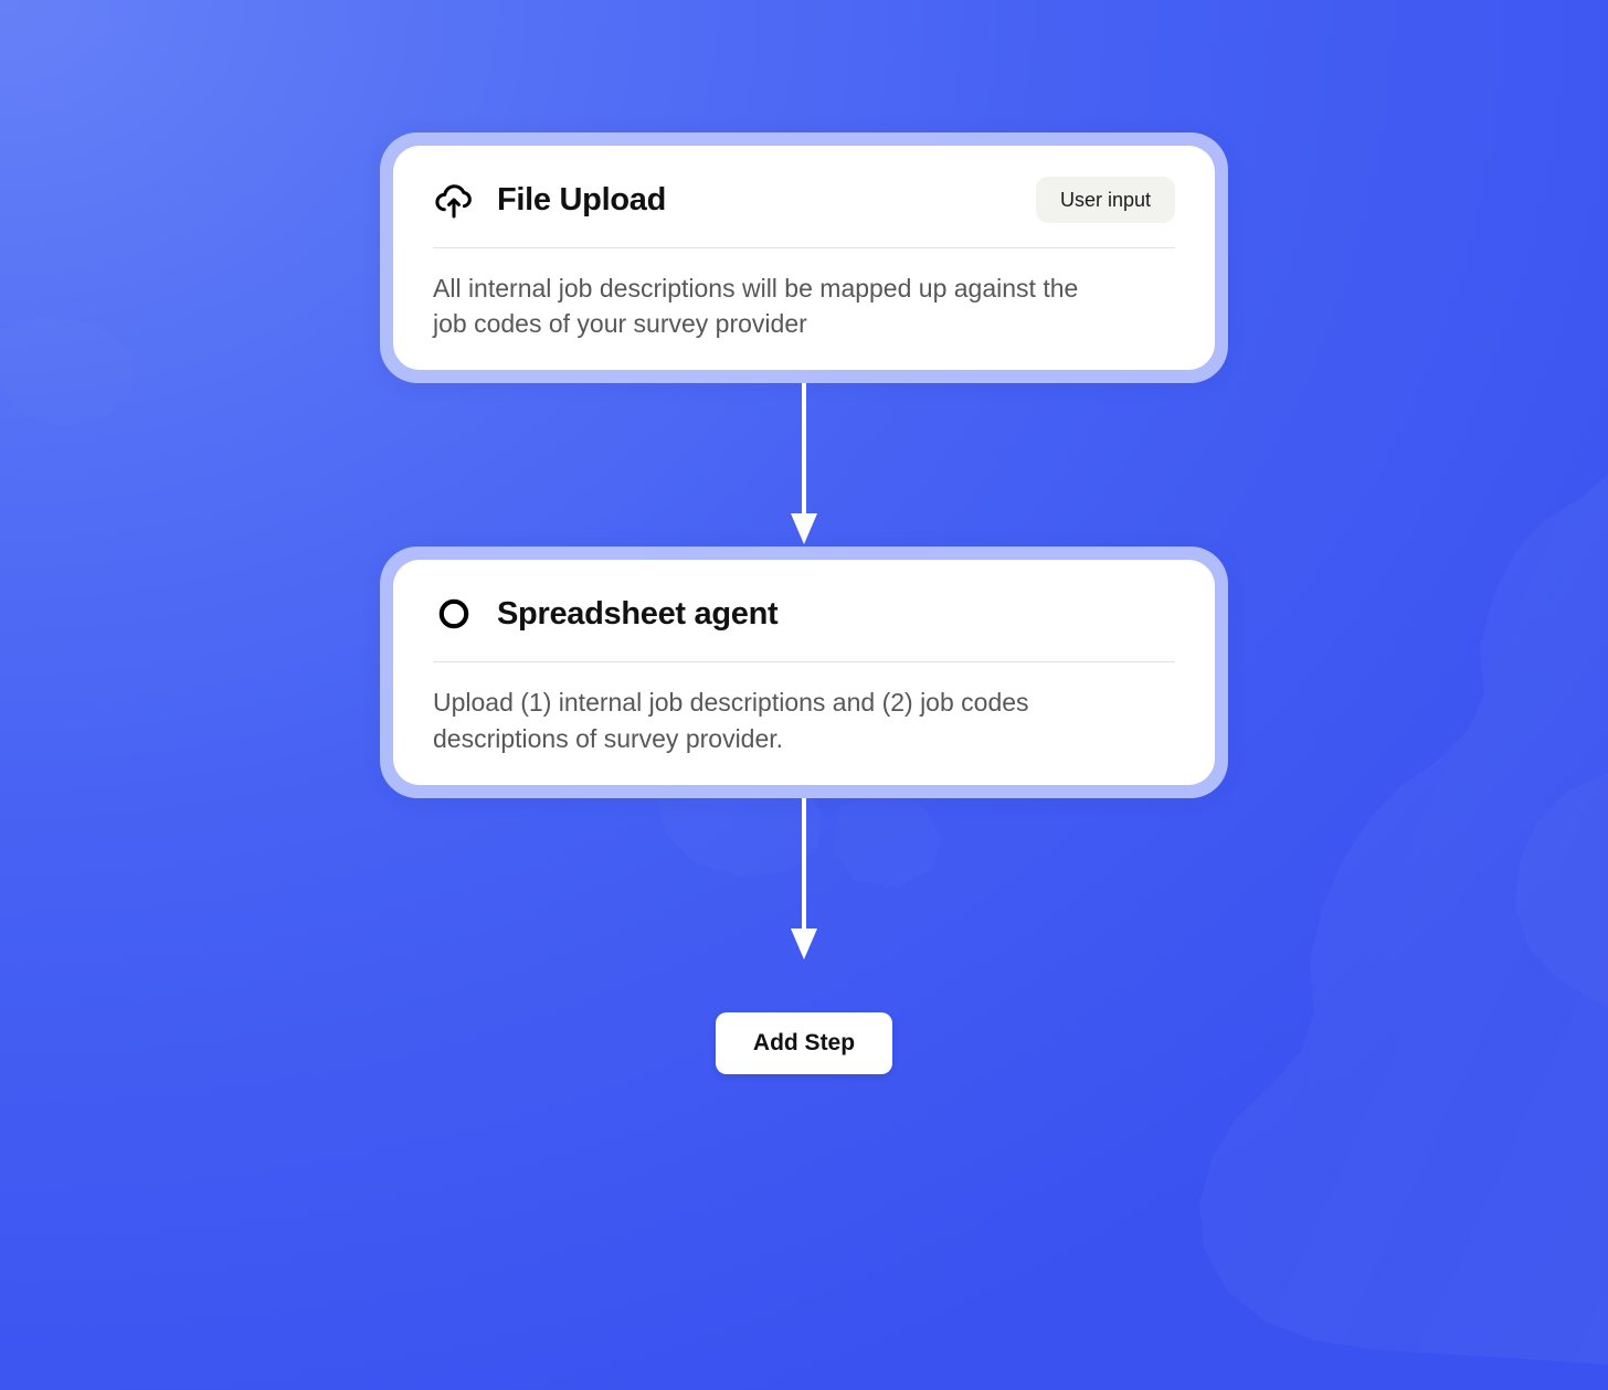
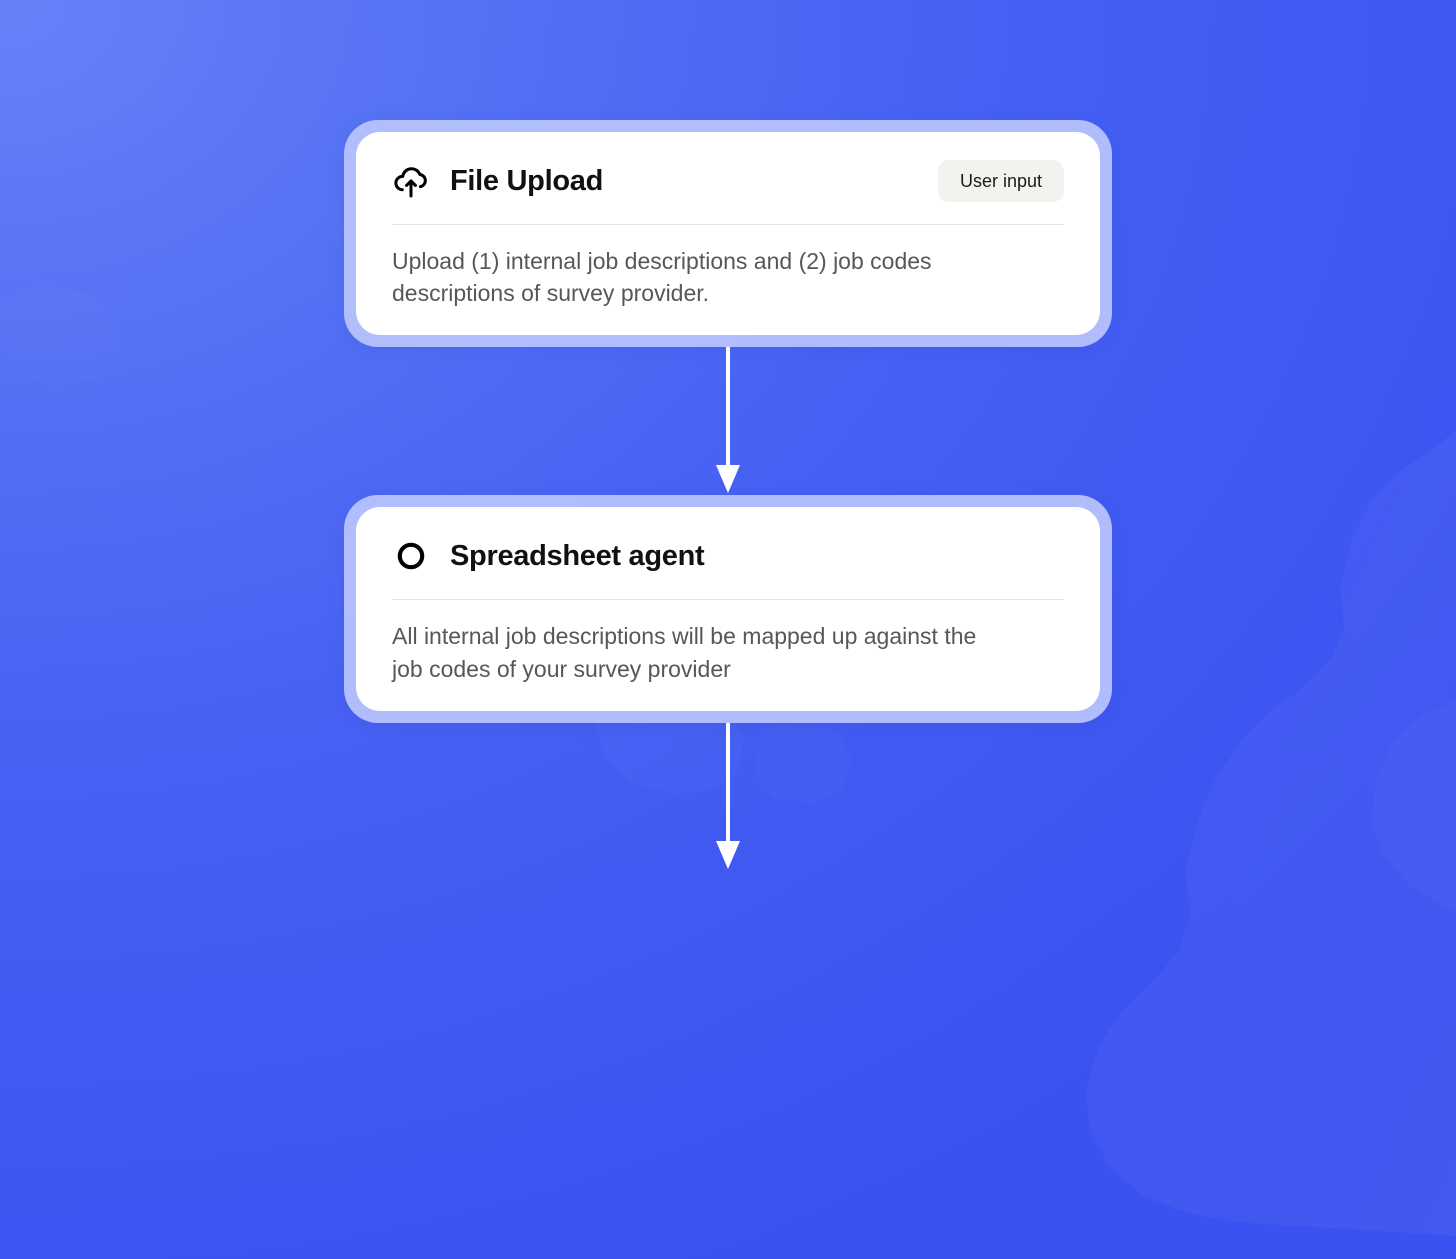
  File Upload
  User input
- All internal job descriptions will be mapped up against the job codes of your survey provider
+ Upload (1) internal job descriptions and (2) job codes descriptions of survey provider.
  Spreadsheet agent
- Upload (1) internal job descriptions and (2) job codes descriptions of survey provider.
+ All internal job descriptions will be mapped up against the job codes of your survey provider
- Add Step
